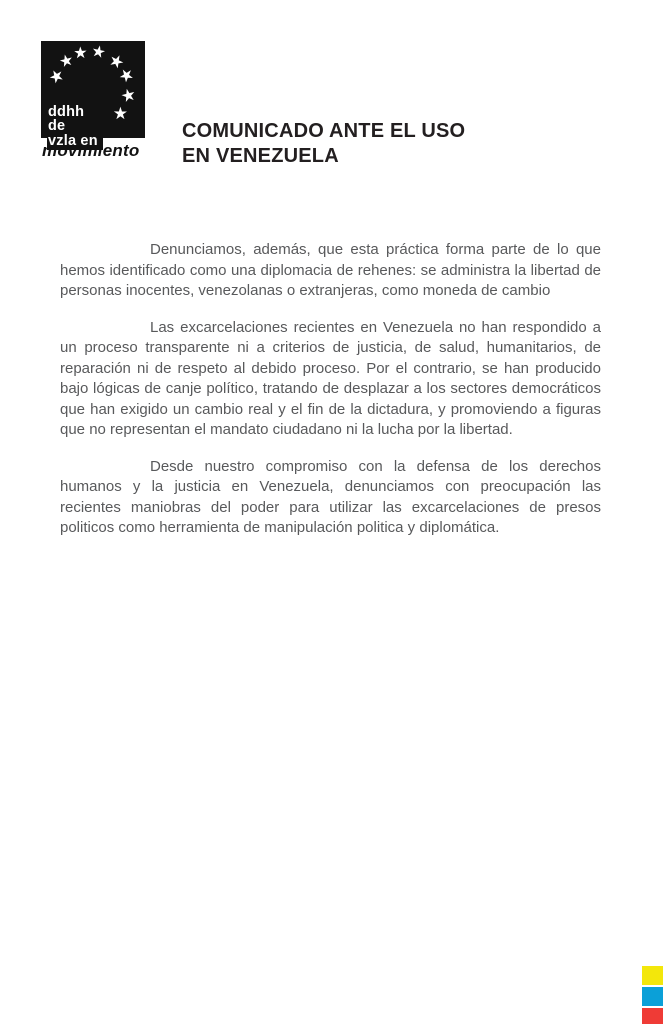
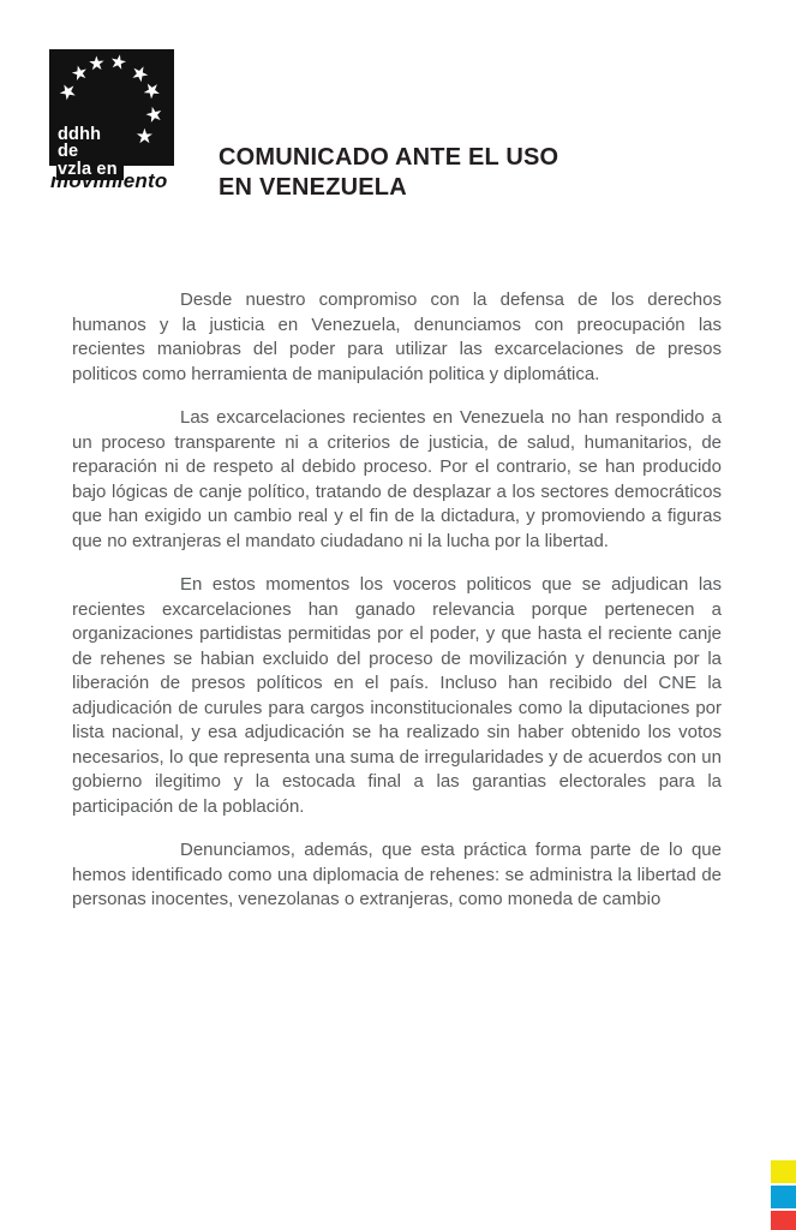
  ddhh
  de
  vzla en
  movimiento
  COMUNICADO ANTE EL USO
  EN VENEZUELA
- Denunciamos, además, que esta práctica forma parte de lo que hemos identificado como una diplomacia de rehenes: se administra la libertad de personas inocentes, venezolanas o extranjeras, como moneda de cambio
+ Desde nuestro compromiso con la defensa de los derechos humanos y la justicia en Venezuela, denunciamos con preocupación las recientes maniobras del poder para utilizar las excarcelaciones de presos politicos como herramienta de manipulación politica y diplomática.
- Las excarcelaciones recientes en Venezuela no han respondido a un proceso transparente ni a criterios de justicia, de salud, humanitarios, de reparación ni de respeto al debido proceso. Por el contrario, se han producido bajo lógicas de canje político, tratando de desplazar a los sectores democráticos que han exigido un cambio real y el fin de la dictadura, y promoviendo a figuras que no representan el mandato ciudadano ni la lucha por la libertad.
+ Las excarcelaciones recientes en Venezuela no han respondido a un proceso transparente ni a criterios de justicia, de salud, humanitarios, de reparación ni de respeto al debido proceso. Por el contrario, se han producido bajo lógicas de canje político, tratando de desplazar a los sectores democráticos que han exigido un cambio real y el fin de la dictadura, y promoviendo a figuras que no extranjeras el mandato ciudadano ni la lucha por la libertad.
+ En estos momentos los voceros politicos que se adjudican las recientes excarcelaciones han ganado relevancia porque pertenecen a organizaciones partidistas permitidas por el poder, y que hasta el reciente canje de rehenes se habian excluido del proceso de movilización y denuncia por la liberación de presos políticos en el país. Incluso han recibido del CNE la adjudicación de curules para cargos inconstitucionales como la diputaciones por lista nacional, y esa adjudicación se ha realizado sin haber obtenido los votos necesarios, lo que representa una suma de irregularidades y de acuerdos con un gobierno ilegitimo y la estocada final a las garantias electorales para la participación de la población.
- Desde nuestro compromiso con la defensa de los derechos humanos y la justicia en Venezuela, denunciamos con preocupación las recientes maniobras del poder para utilizar las excarcelaciones de presos politicos como herramienta de manipulación politica y diplomática.
+ Denunciamos, además, que esta práctica forma parte de lo que hemos identificado como una diplomacia de rehenes: se administra la libertad de personas inocentes, venezolanas o extranjeras, como moneda de cambio
